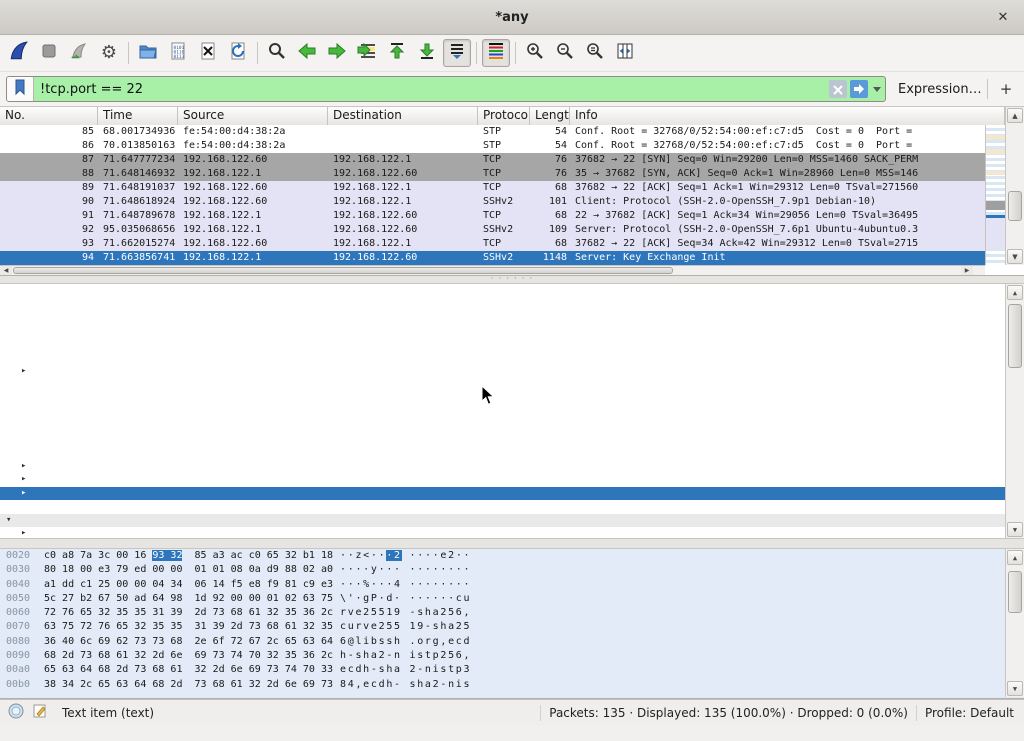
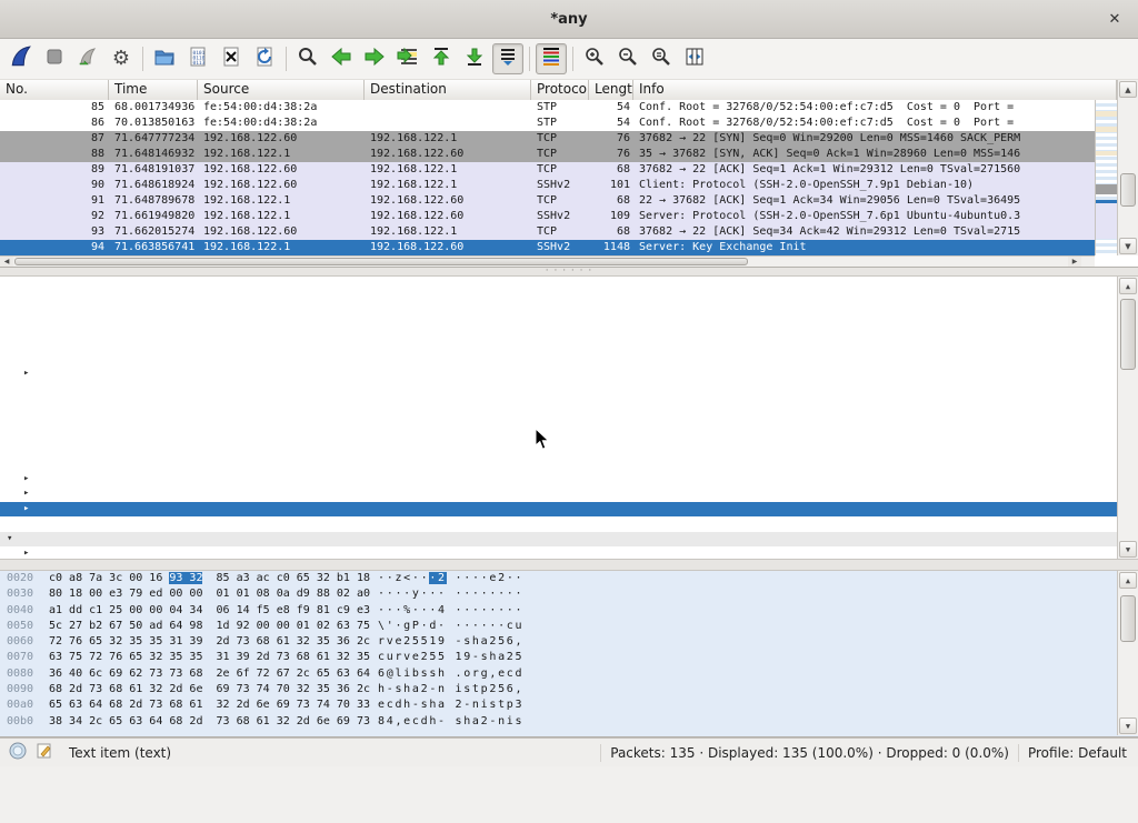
  *any
  ✕
  ⚙
- !tcp.port == 22
- Expression…
- +
  No.
  Time
  Source
  Destination
  Protocol
  Lengt
  Info
  85
  68.001734936
  fe:54:00:d4:38:2a
  STP
  54
  Conf. Root = 32768/0/52:54:00:ef:c7:d5 Cost = 0 Port =
  86
  70.013850163
  fe:54:00:d4:38:2a
  STP
  54
  Conf. Root = 32768/0/52:54:00:ef:c7:d5 Cost = 0 Port =
  87
  71.647777234
  192.168.122.60
  192.168.122.1
  TCP
  76
  37682 → 22 [SYN] Seq=0 Win=29200 Len=0 MSS=1460 SACK_PERM
  88
  71.648146932
  192.168.122.1
  192.168.122.60
  TCP
  76
  35 → 37682 [SYN, ACK] Seq=0 Ack=1 Win=28960 Len=0 MSS=146
  89
  71.648191037
  192.168.122.60
  192.168.122.1
  TCP
  68
  37682 → 22 [ACK] Seq=1 Ack=1 Win=29312 Len=0 TSval=271560
  90
  71.648618924
  192.168.122.60
  192.168.122.1
  SSHv2
  101
  Client: Protocol (SSH-2.0-OpenSSH_7.9p1 Debian-10)
  91
  71.648789678
  192.168.122.1
  192.168.122.60
  TCP
  68
  22 → 37682 [ACK] Seq=1 Ack=34 Win=29056 Len=0 TSval=36495
  92
- 95.035068656
+ 71.661949820
  192.168.122.1
  192.168.122.60
  SSHv2
  109
  Server: Protocol (SSH-2.0-OpenSSH_7.6p1 Ubuntu-4ubuntu0.3
  93
  71.662015274
  192.168.122.60
  192.168.122.1
  TCP
  68
  37682 → 22 [ACK] Seq=34 Ack=42 Win=29312 Len=0 TSval=2715
  94
  71.663856741
  192.168.122.1
  192.168.122.60
  SSHv2
  1148
  Server: Key Exchange Init
  ▸
  ▸
  ▸
  ▸
  ▾
  ▸
  0020
  c0 a8 7a 3c 00 16 93 32 85 a3 ac c0 65 32 b1 18
  ··z<···2 ····e2··
  0030
  80 18 00 e3 79 ed 00 00 01 01 08 0a d9 88 02 a0
  ····y··· ········
  0040
  a1 dd c1 25 00 00 04 34 06 14 f5 e8 f9 81 c9 e3
  ···%···4 ········
  0050
  5c 27 b2 67 50 ad 64 98 1d 92 00 00 01 02 63 75
  \'·gP·d· ······cu
  0060
  72 76 65 32 35 35 31 39 2d 73 68 61 32 35 36 2c
  rve25519 -sha256,
  0070
  63 75 72 76 65 32 35 35 31 39 2d 73 68 61 32 35
  curve255 19-sha25
  0080
  36 40 6c 69 62 73 73 68 2e 6f 72 67 2c 65 63 64
  6@libssh .org,ecd
  0090
  68 2d 73 68 61 32 2d 6e 69 73 74 70 32 35 36 2c
  h-sha2-n istp256,
  00a0
  65 63 64 68 2d 73 68 61 32 2d 6e 69 73 74 70 33
  ecdh-sha 2-nistp3
  00b0
  38 34 2c 65 63 64 68 2d 73 68 61 32 2d 6e 69 73
  84,ecdh- sha2-nis
  Text item (text)
  Packets: 135 · Displayed: 135 (100.0%) · Dropped: 0 (0.0%)
  Profile: Default
